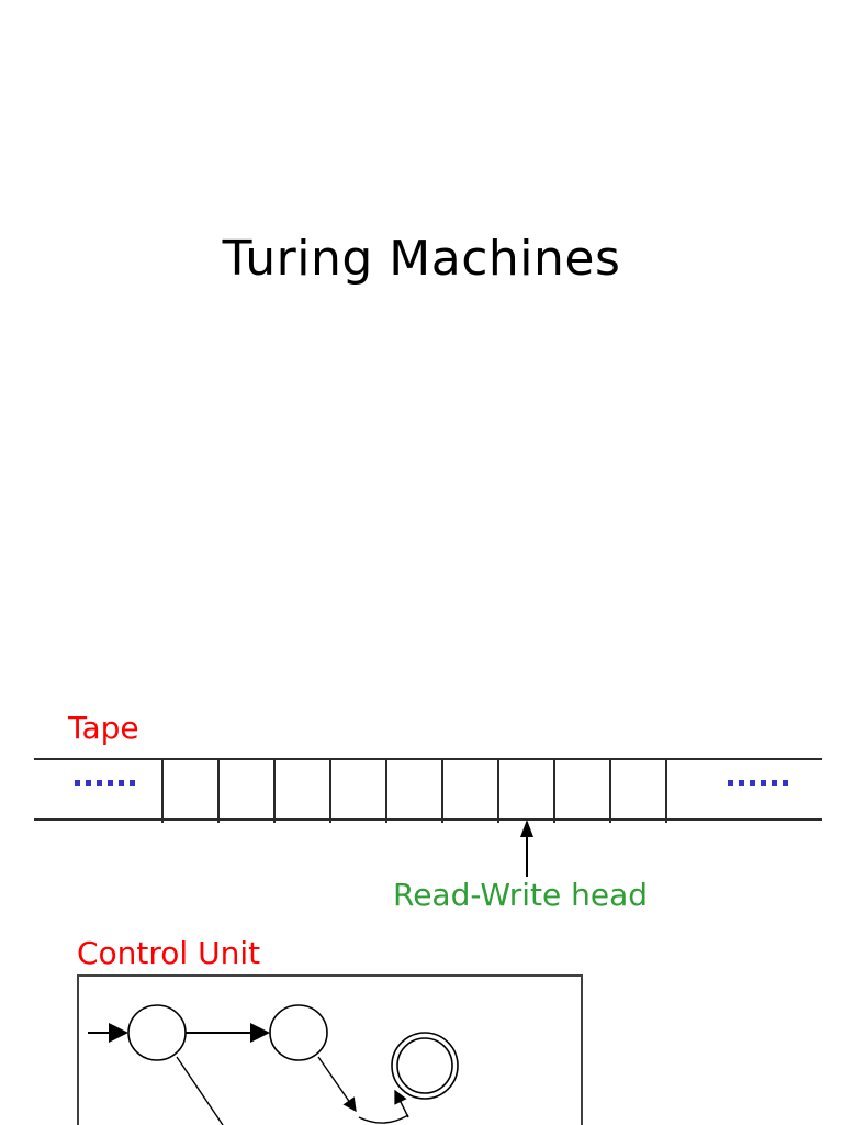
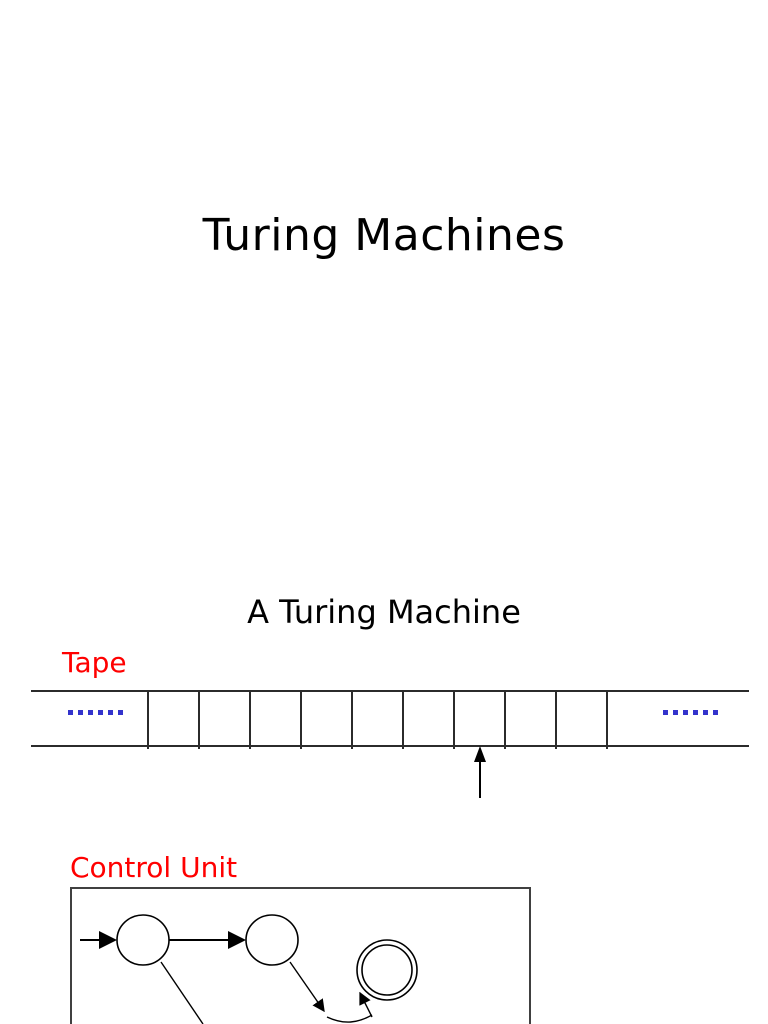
  Turing Machines
+ A Turing Machine
  Tape
- Read-Write head
  Control Unit
